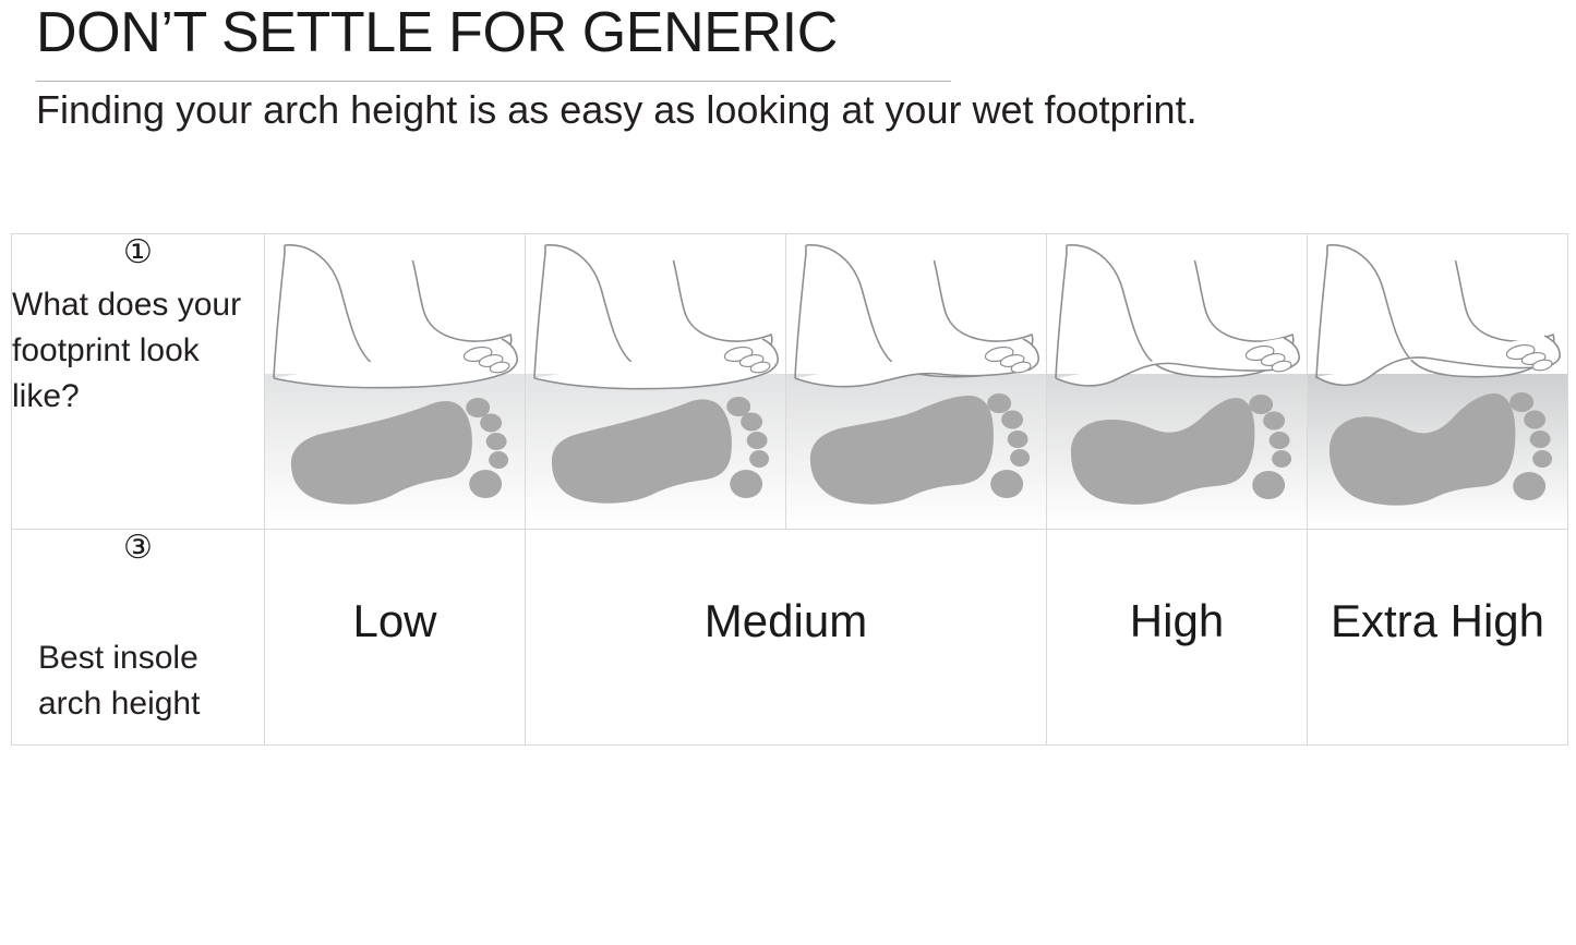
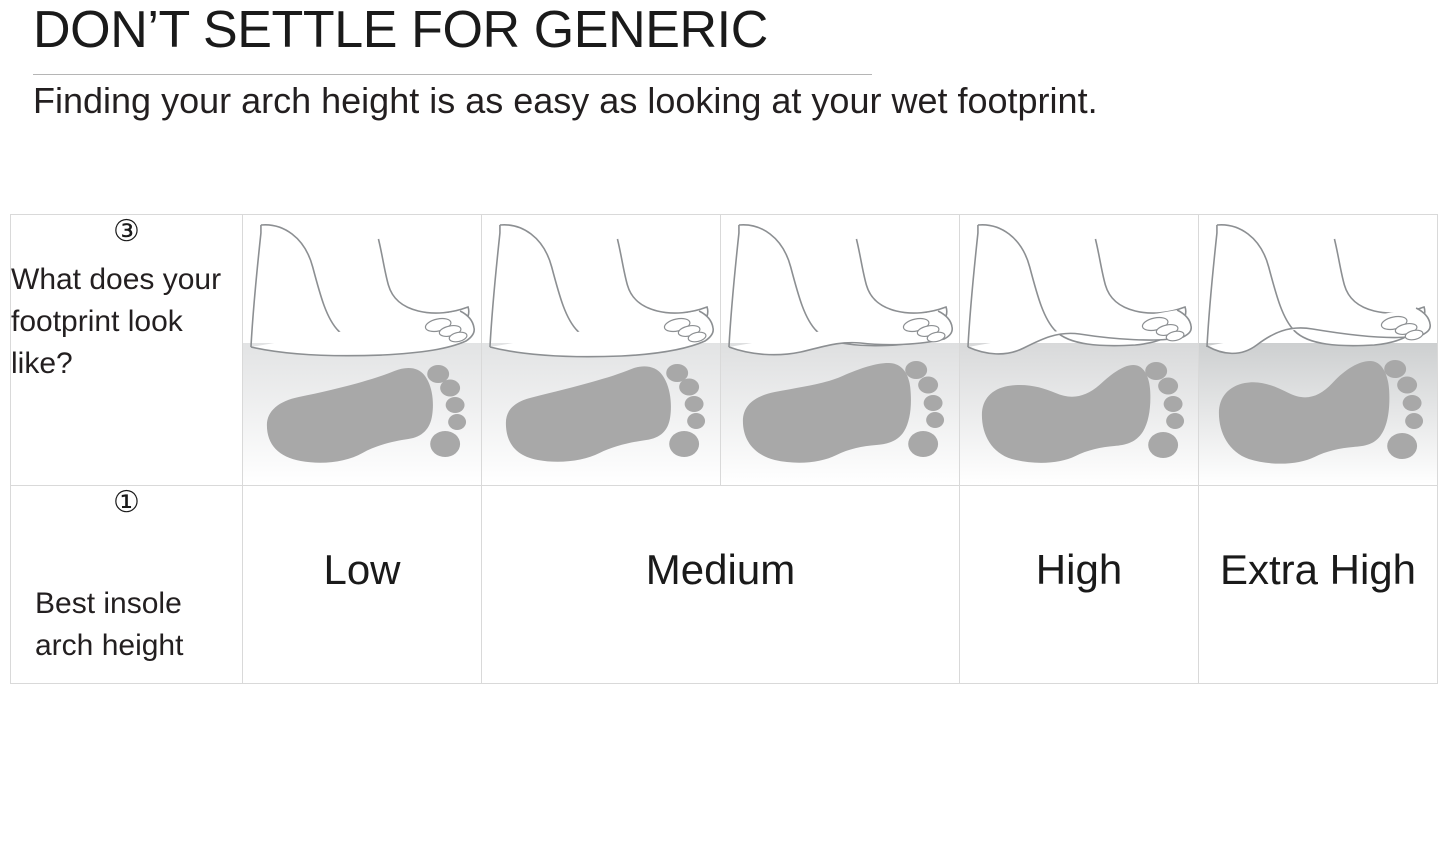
  DON’T SETTLE FOR GENERIC
  Finding your arch height is as easy as looking at your wet footprint.
- ① What does your footprint look like?
+ ③ What does your footprint look like?
- ③ Best insole arch height	Low	Medium	High	Extra High
+ ① Best insole arch height	Low	Medium	High	Extra High
